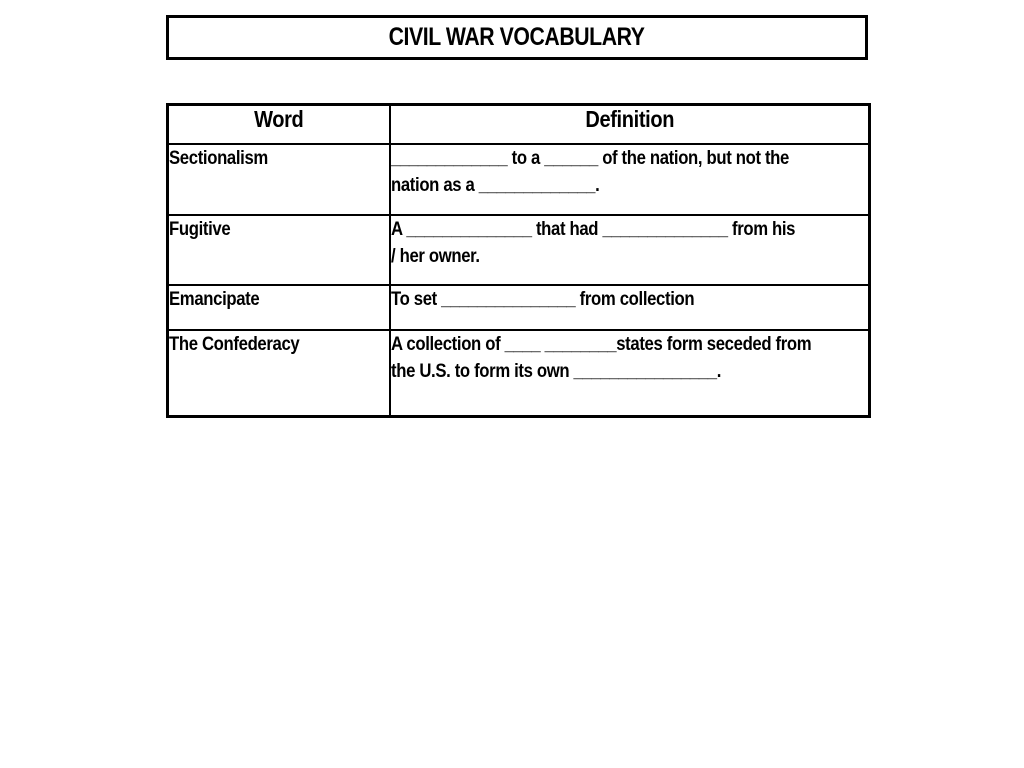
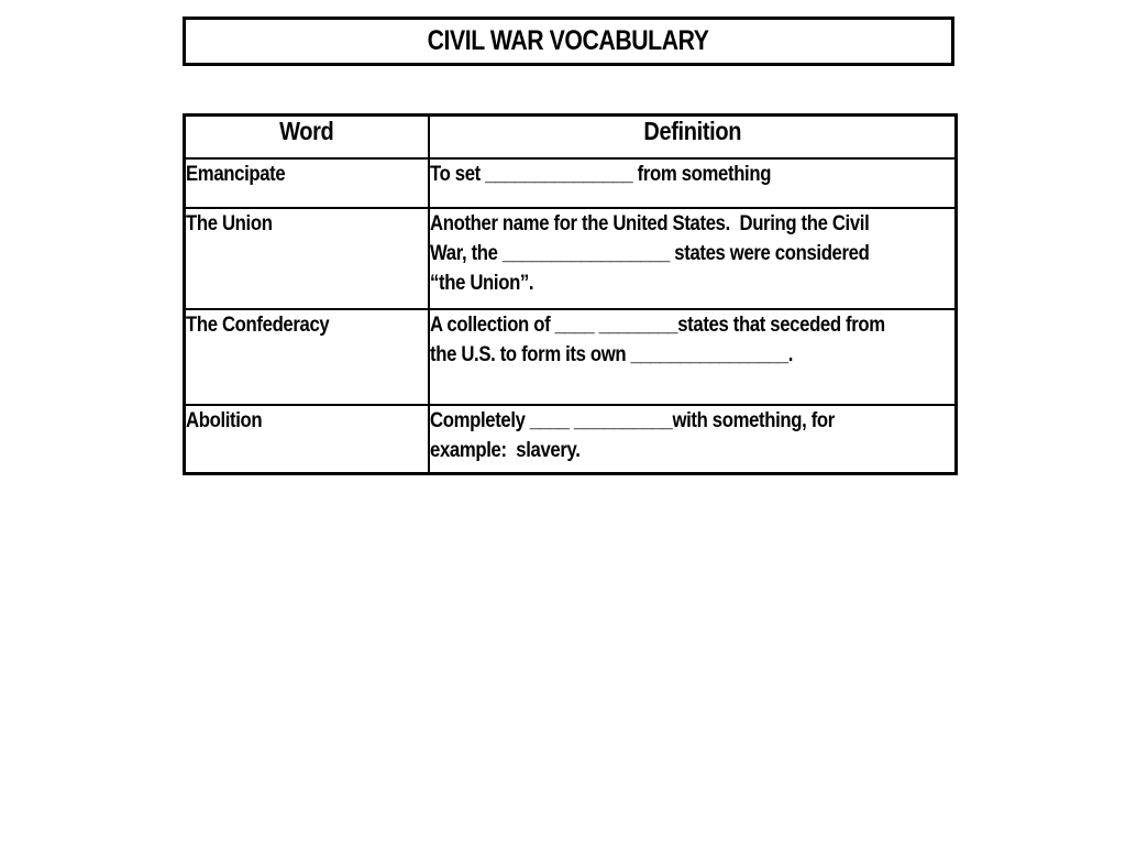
  CIVIL WAR VOCABULARY
  Word	Definition
- Sectionalism	_____________ to a ______ of the nation, but not the nation as a _____________.
- Fugitive	A ______________ that had ______________ from his / her owner.
- Emancipate	To set _______________ from collection
+ Emancipate	To set _______________ from something
+ The Union	Another name for the United States. During the Civil War, the _________________ states were considered “the Union”.
- The Confederacy	A collection of ____ ________states form seceded from the U.S. to form its own ________________.
+ The Confederacy	A collection of ____ ________states that seceded from the U.S. to form its own ________________.
+ Abolition	Completely ____ __________with something, for example: slavery.
